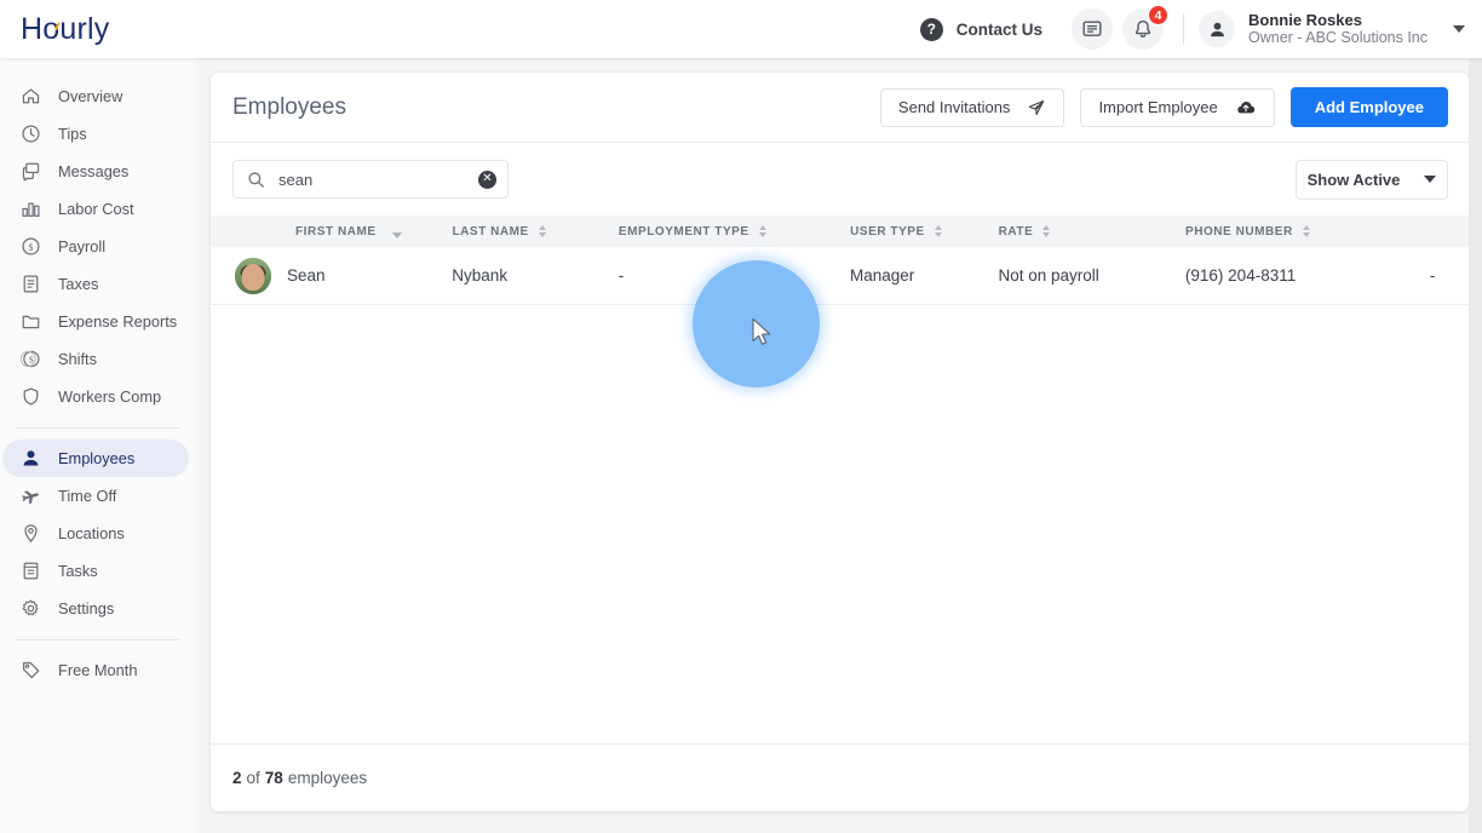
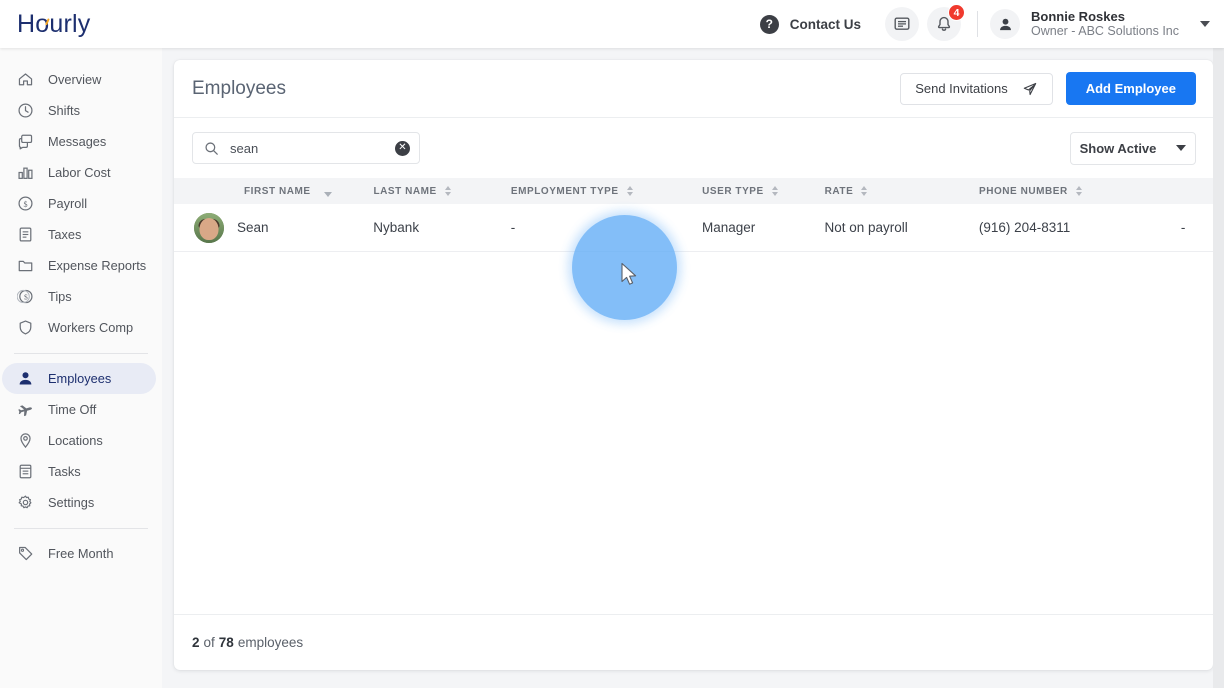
  Hourly
  ?
  Contact Us
  4
  Bonnie Roskes
  Owner - ABC Solutions Inc
  Overview
- Tips
+ Shifts
  Messages
  Labor Cost
  $
  Payroll
  Taxes
  Expense Reports
  $
- Shifts
+ Tips
  Workers Comp
  Employees
  Time Off
  Locations
  Tasks
  Settings
  Free Month
  Employees
  Send Invitations
- Import Employee
  Add Employee
  sean
  ✕
  Show Active
  FIRST NAME
  LAST NAME
  EMPLOYMENT TYPE
  USER TYPE
  RATE
  PHONE NUMBER
  Sean
  Nybank
  -
  Manager
  Not on payroll
  (916) 204-8311
  -
  2
  of
  78
  employees
